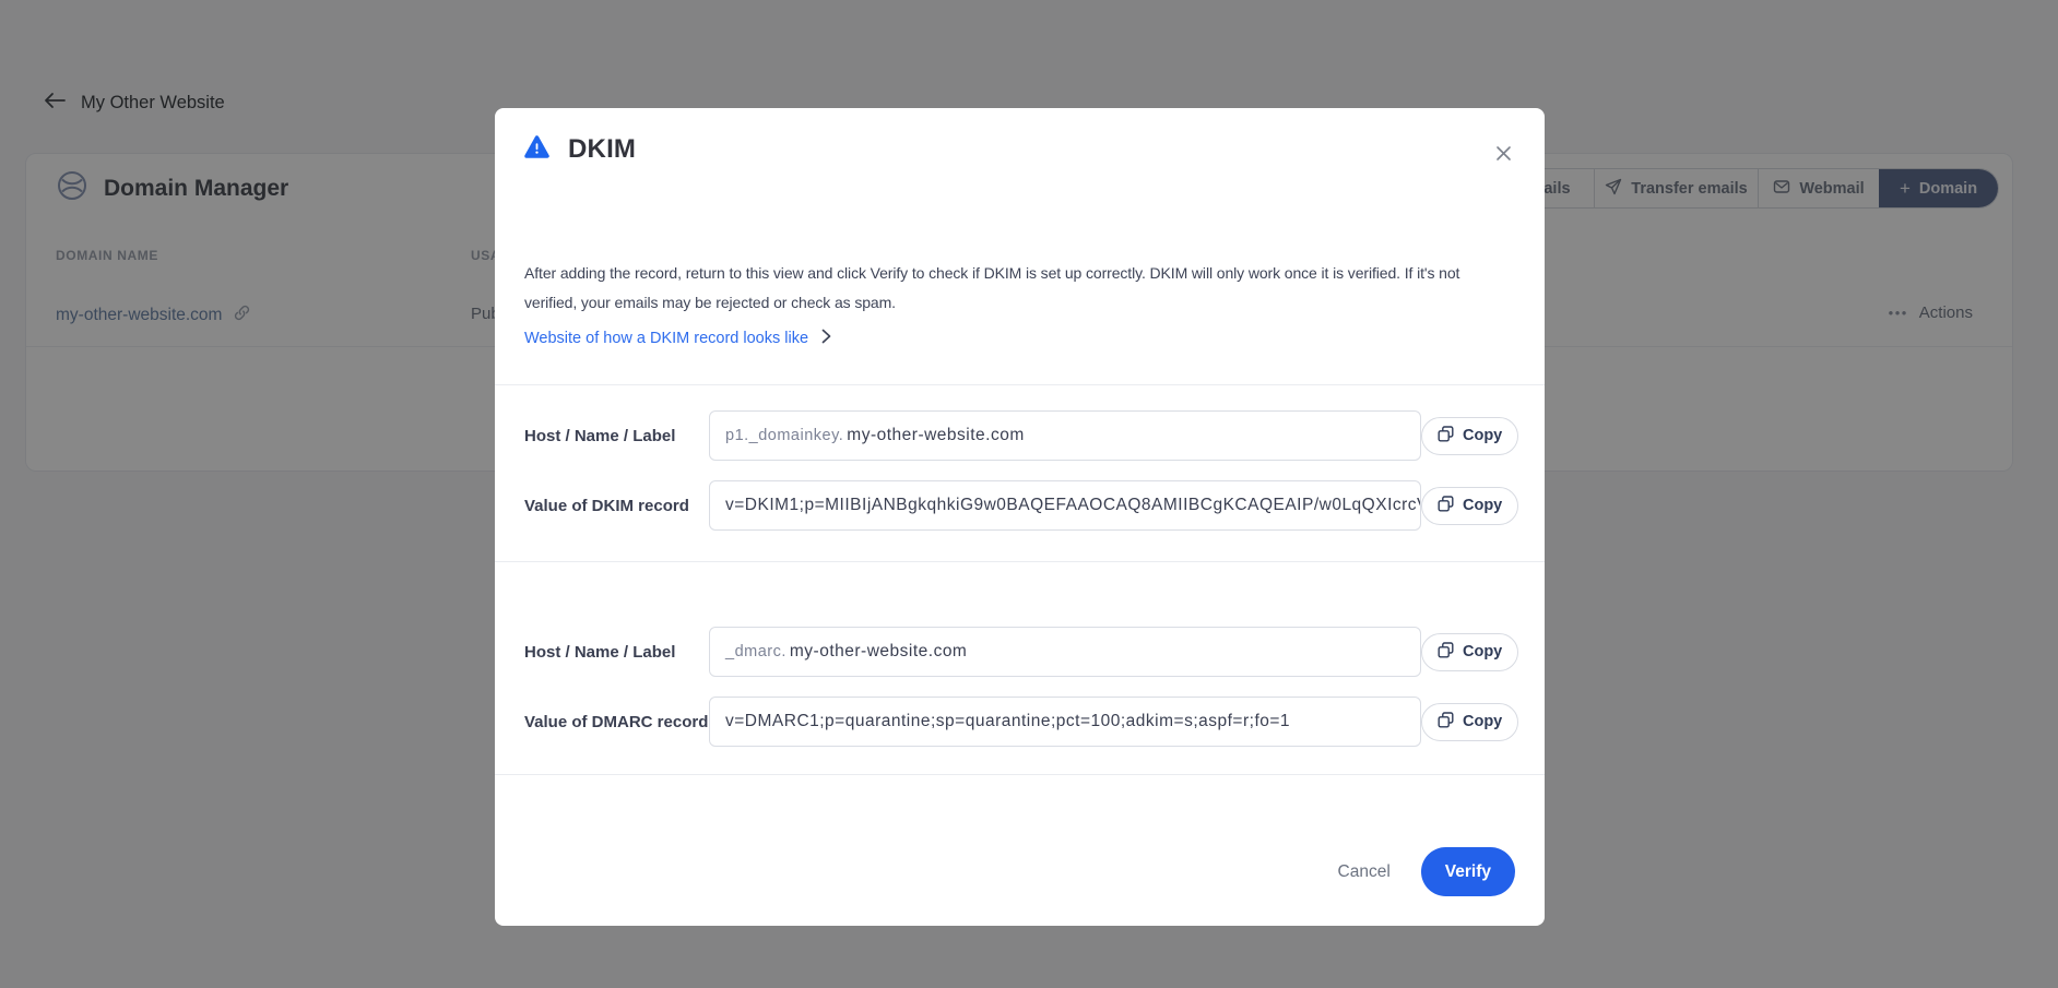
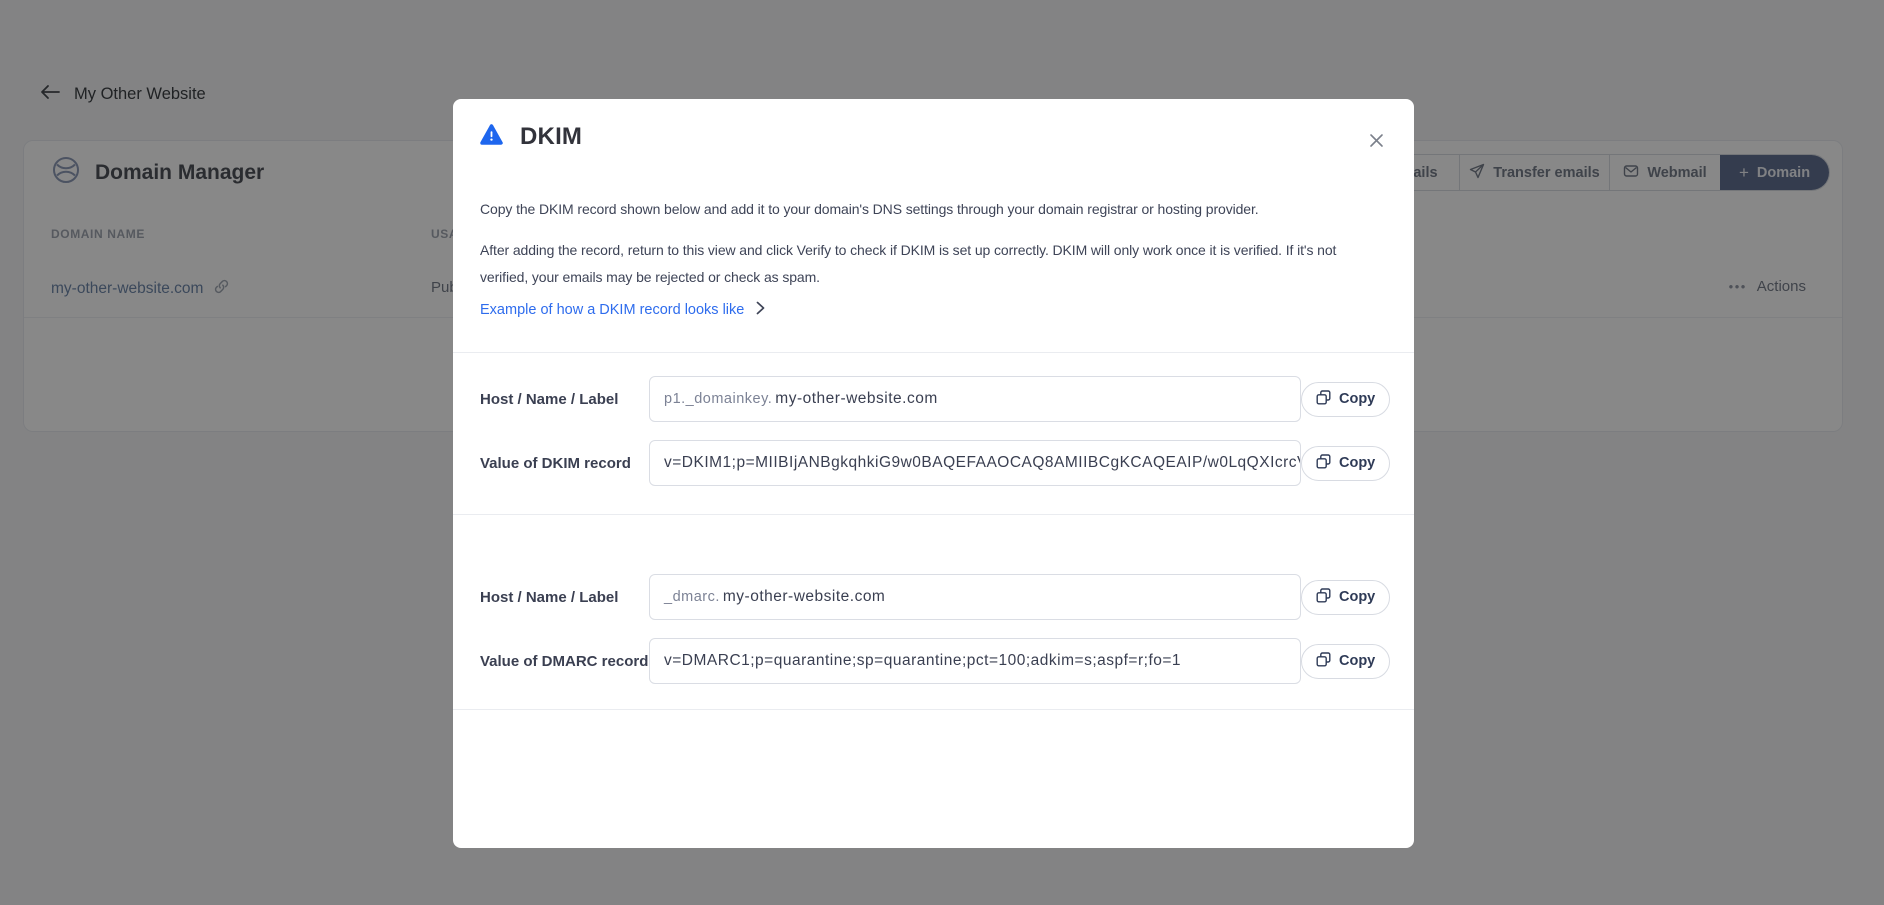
  My Other Website
  Domain Manager
  ails
  Transfer emails
  Webmail
  +
  Domain
  DOMAIN NAME
  my-other-website.com
  •••
  Actions
  DKIM
+ Copy the DKIM record shown below and add it to your domain's DNS settings through your domain registrar or hosting provider.
  After adding the record, return to this view and click Verify to check if DKIM is set up correctly. DKIM will only work once it is verified. If it's not verified, your emails may be rejected or check as spam.
- Website of how a DKIM record looks like
+ Example of how a DKIM record looks like
  Host / Name / Label
  p1._domainkey.
  my-other-website.com
  Copy
  Value of DKIM record
  v=DKIM1;p=MIIBIjANBgkqhkiG9w0BAQEFAAOCAQ8AMIIBCgKCAQEAIP/w0LqQXIcrc
  Copy
  Host / Name / Label
  _dmarc.
  my-other-website.com
  Copy
  Value of DMARC record
  v=DMARC1;p=quarantine;sp=quarantine;pct=100;adkim=s;aspf=r;fo=1
  Copy
- Cancel
- Verify
